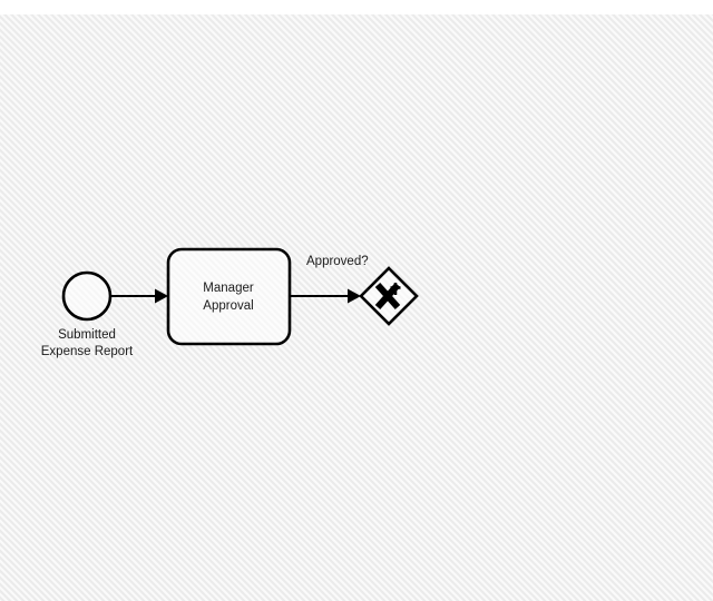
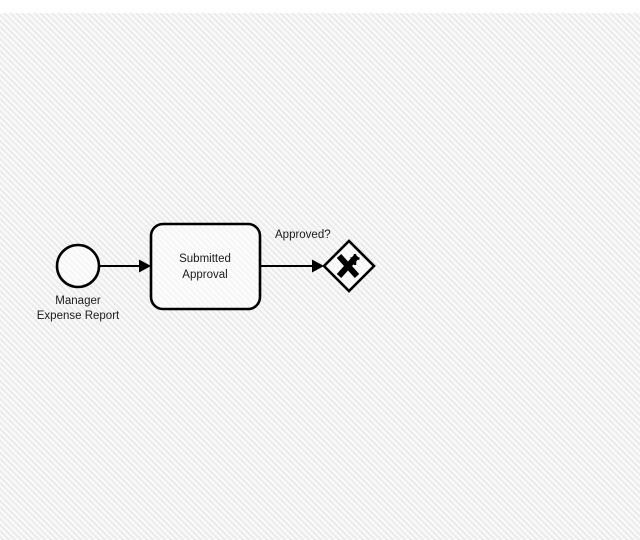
- Manager
+ Submitted
  Approval
- Submitted
+ Manager
  Expense Report
  Approved?
